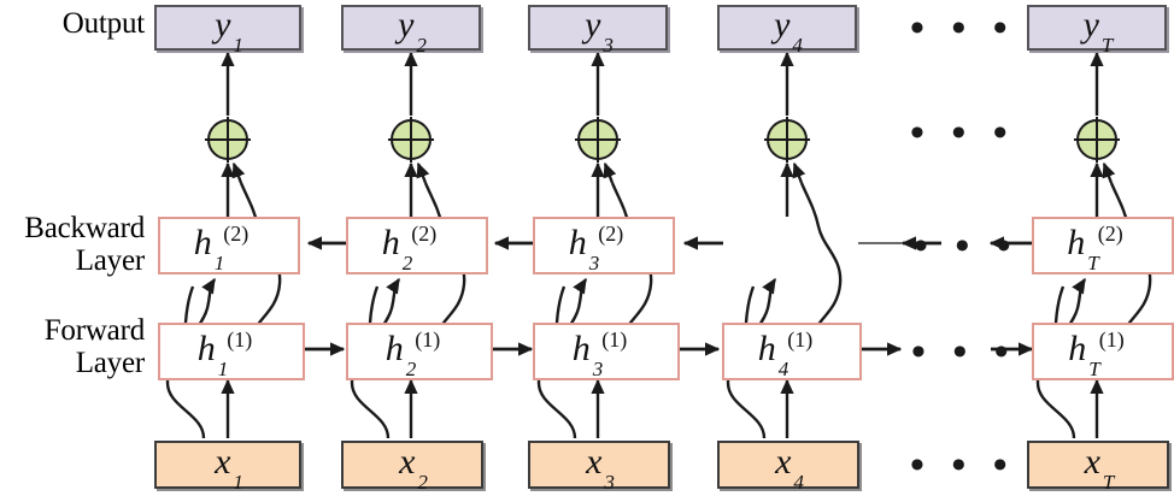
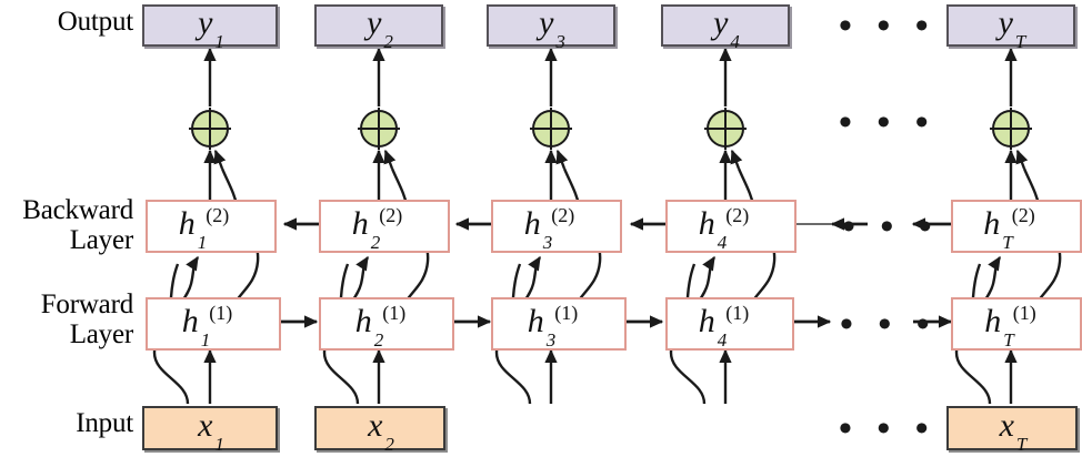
  Output
  Backward
  Layer
  Forward
  Layer
+ Input
  y1
  y2
  y3
  y4
  yT
  • • •
  • • •
  h1(2)
  h2(2)
  h3(2)
+ h4(2)
  hT(2)
  • • •
  h1(1)
  h2(1)
  h3(1)
  h4(1)
  hT(1)
  • • •
  x1
  x2
- x3
- x4
  xT
  • • •
